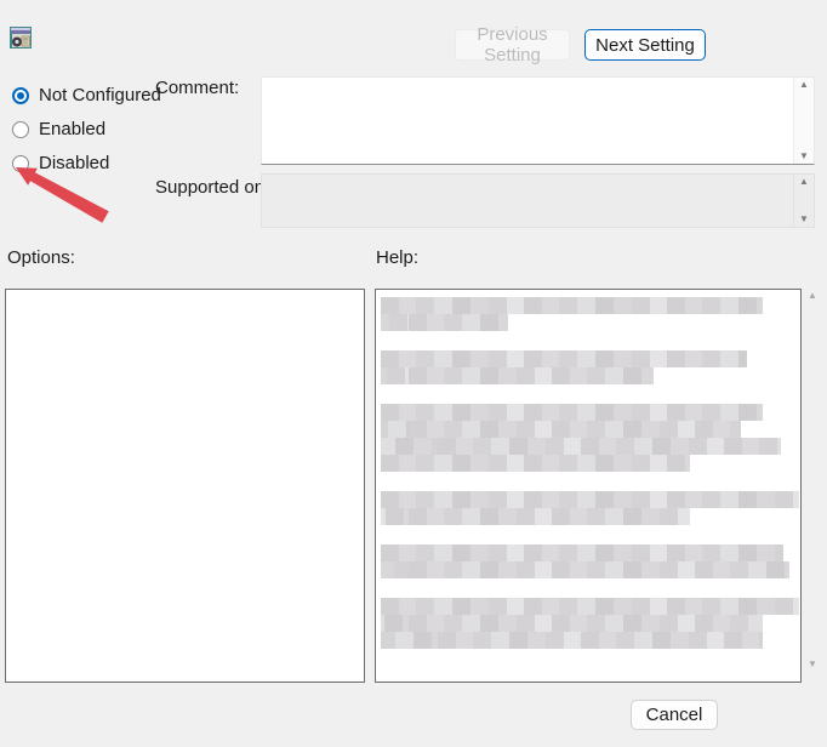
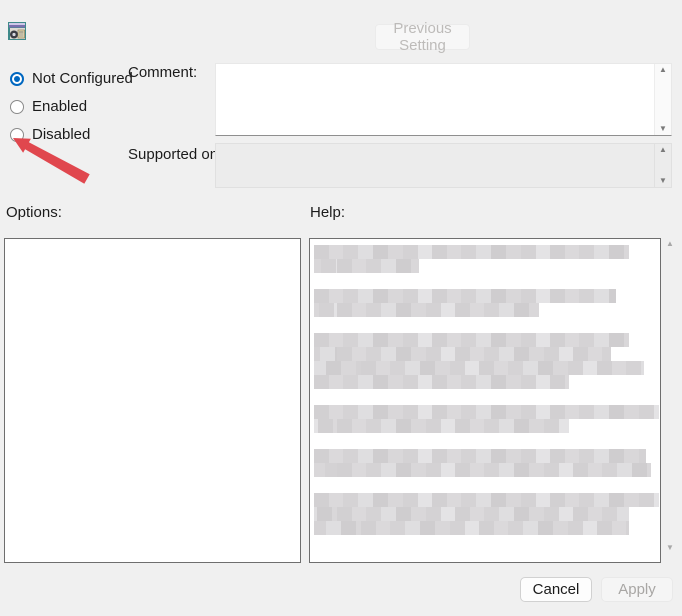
  Previous Setting
- Next Setting
  Not Configured
  Enabled
  Disabled
  Comment:
  ▲
  ▼
  Supported on
  ▲
  ▼
  Options:
  Help:
  ▲
  ▼
  Cancel
+ Apply
